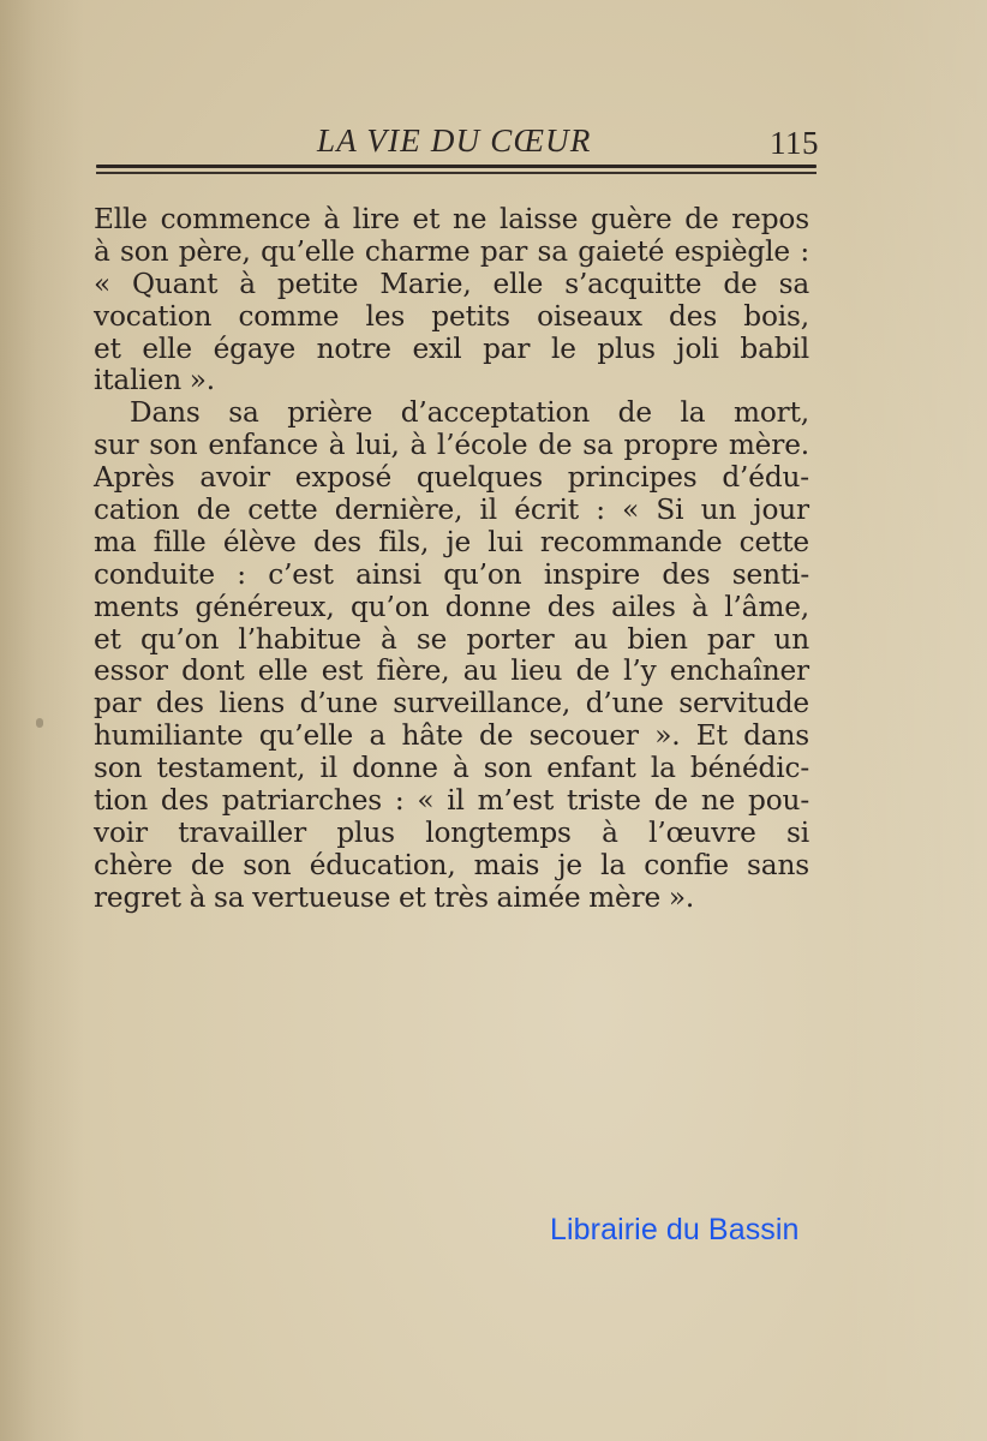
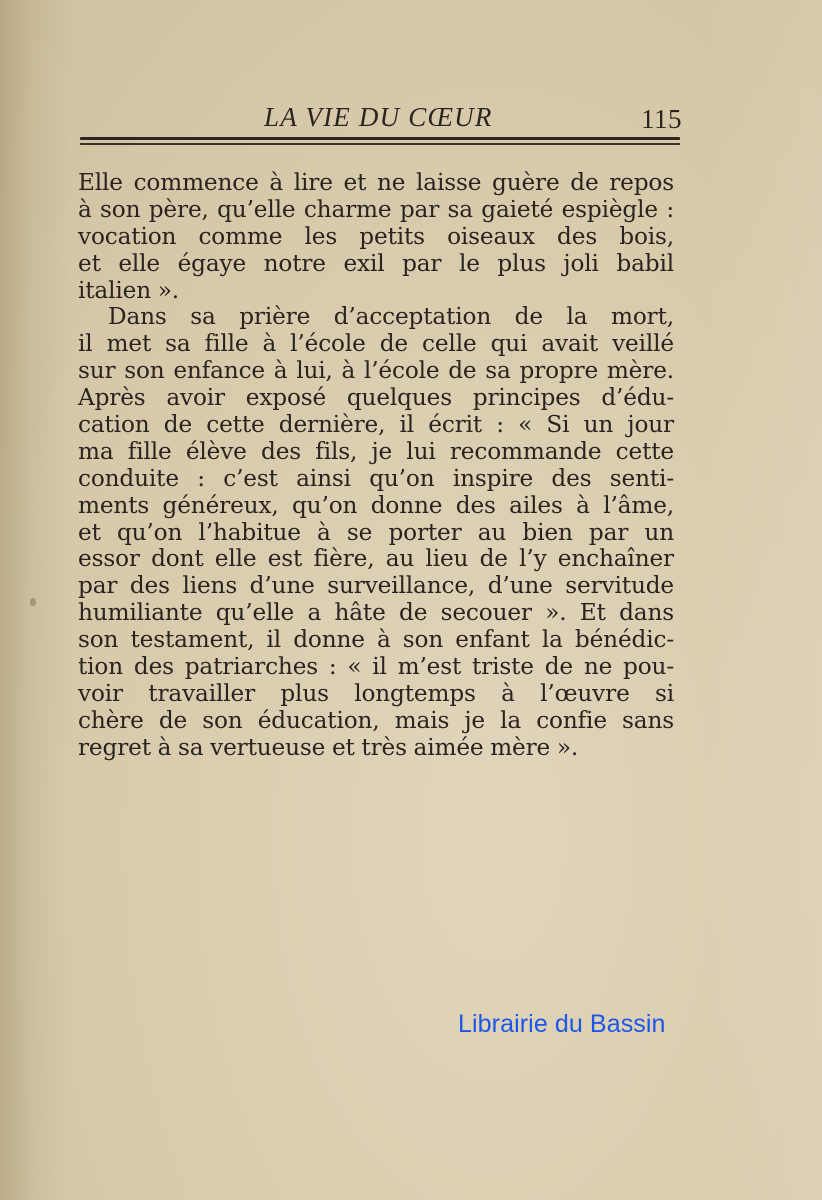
  LA VIE DU CŒUR
  115
  Elle commence à lire et ne laisse guère de repos
  à son père, qu’elle charme par sa gaieté espiègle :
- « Quant à petite Marie, elle s’acquitte de sa
  vocation comme les petits oiseaux des bois,
  et elle égaye notre exil par le plus joli babil
  italien ».
  Dans sa prière d’acceptation de la mort,
+ il met sa fille à l’école de celle qui avait veillé
  sur son enfance à lui, à l’école de sa propre mère.
  Après avoir exposé quelques principes d’édu-
  cation de cette dernière, il écrit : « Si un jour
  ma fille élève des fils, je lui recommande cette
  conduite : c’est ainsi qu’on inspire des senti-
  ments généreux, qu’on donne des ailes à l’âme,
  et qu’on l’habitue à se porter au bien par un
  essor dont elle est fière, au lieu de l’y enchaîner
  par des liens d’une surveillance, d’une servitude
  humiliante qu’elle a hâte de secouer ». Et dans
  son testament, il donne à son enfant la bénédic-
  tion des patriarches : « il m’est triste de ne pou-
  voir travailler plus longtemps à l’œuvre si
  chère de son éducation, mais je la confie sans
  regret à sa vertueuse et très aimée mère ».
  Librairie du Bassin
